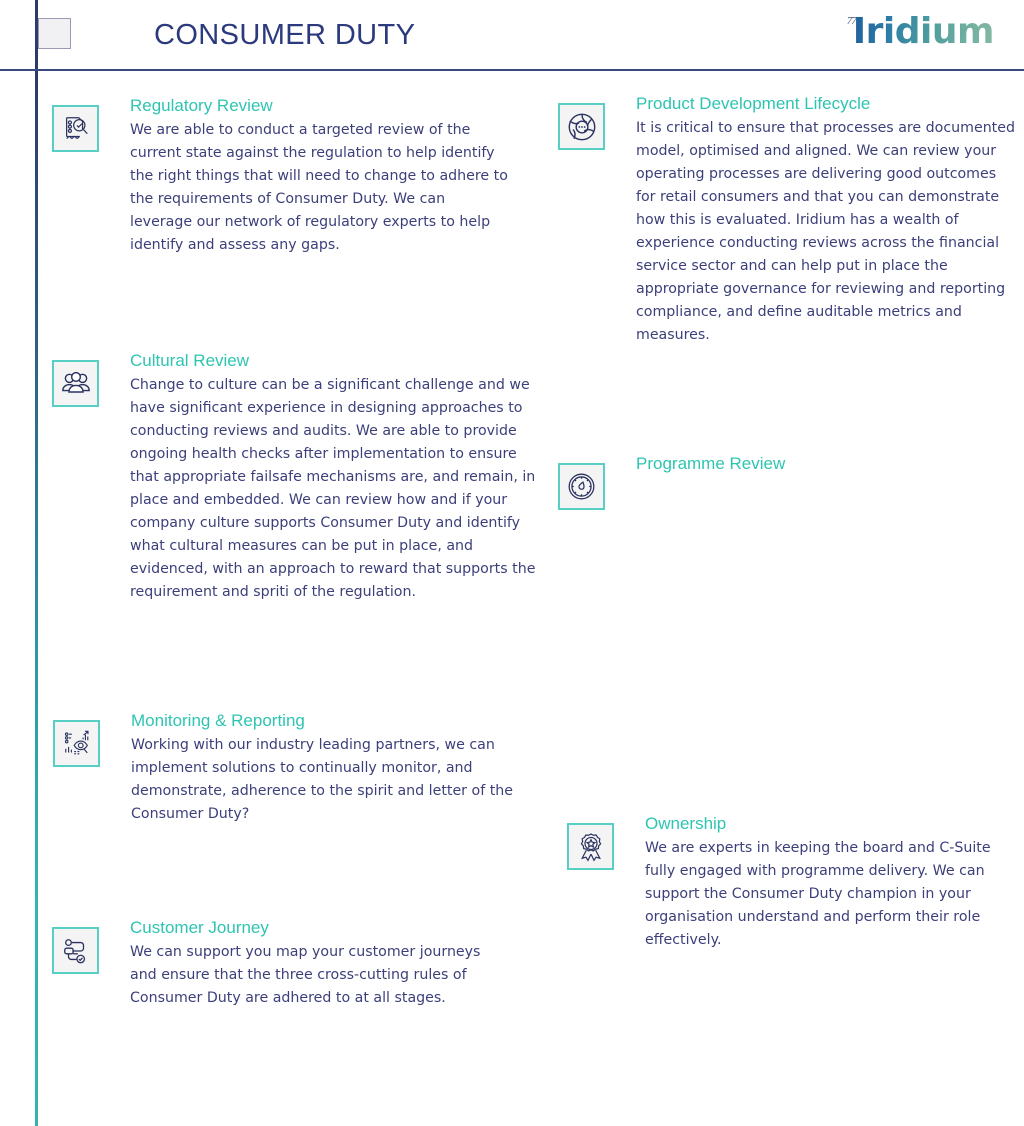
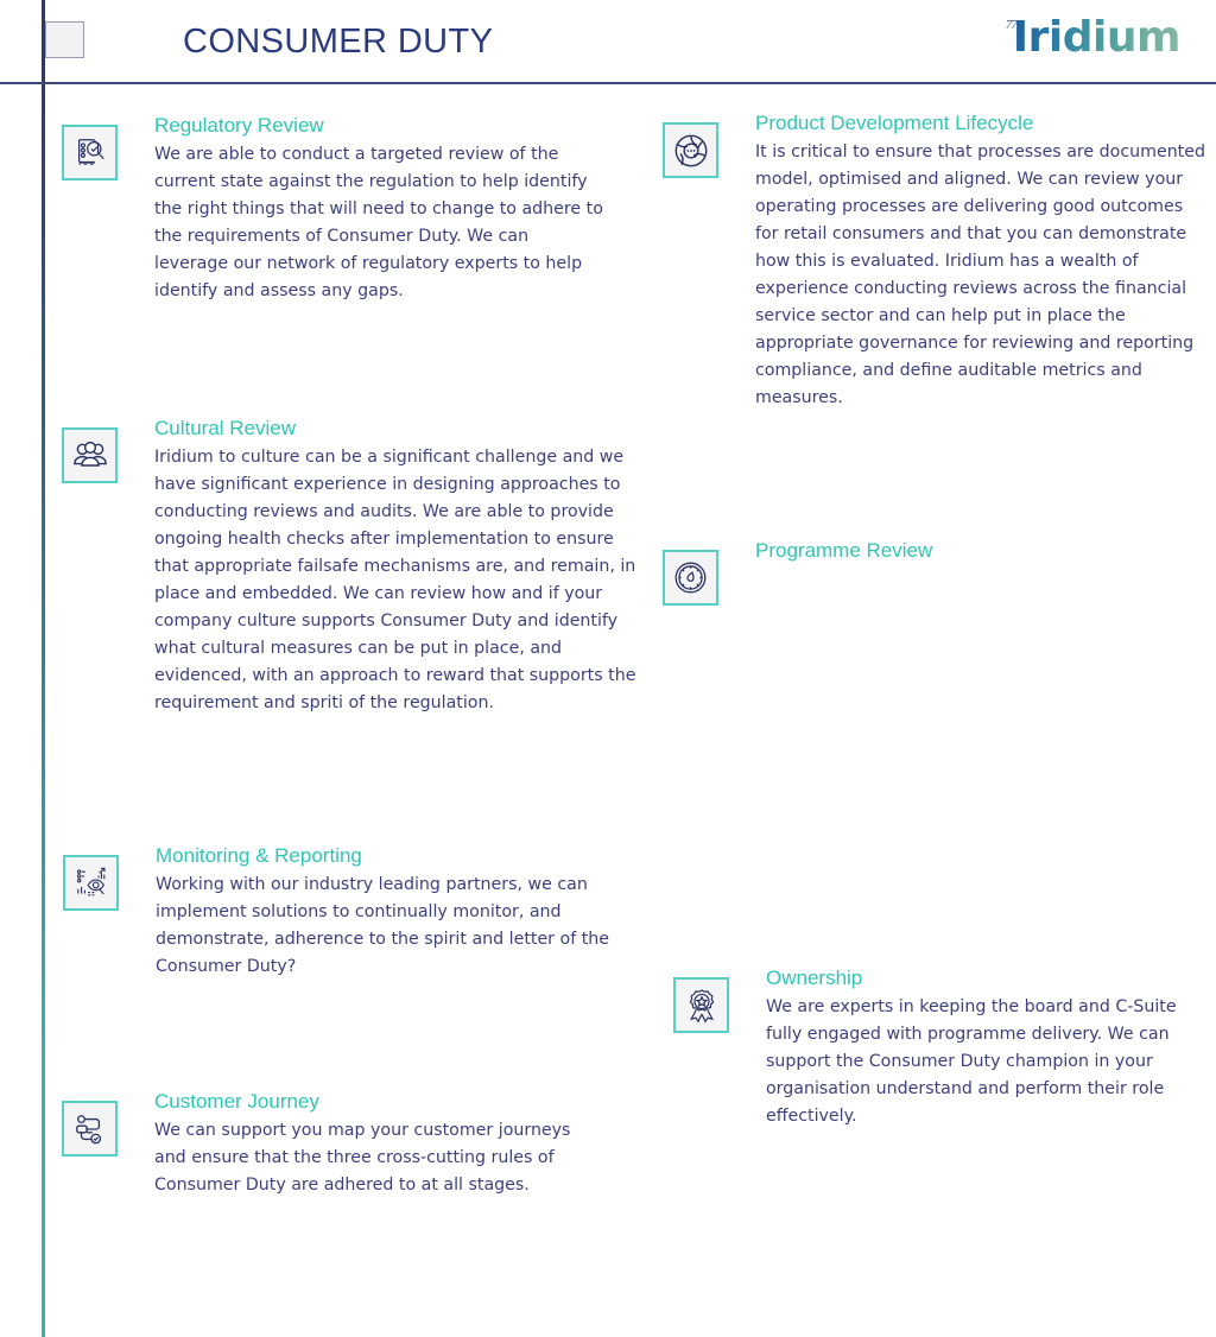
  CONSUMER DUTY
  Iridium
  Regulatory Review
  We are able to conduct a targeted review of the
  current state against the regulation to help identify
  the right things that will need to change to adhere to
  the requirements of Consumer Duty. We can
  leverage our network of regulatory experts to help
  identify and assess any gaps.
  Cultural Review
- Change to culture can be a significant challenge and we
+ Iridium to culture can be a significant challenge and we
  have significant experience in designing approaches to
  conducting reviews and audits. We are able to provide
  ongoing health checks after implementation to ensure
  that appropriate failsafe mechanisms are, and remain, in
  place and embedded. We can review how and if your
  company culture supports Consumer Duty and identify
  what cultural measures can be put in place, and
  evidenced, with an approach to reward that supports the
  requirement and spriti of the regulation.
  Monitoring & Reporting
  Working with our industry leading partners, we can
  implement solutions to continually monitor, and
  demonstrate, adherence to the spirit and letter of the
  Consumer Duty?
  Customer Journey
  We can support you map your customer journeys
  and ensure that the three cross-cutting rules of
  Consumer Duty are adhered to at all stages.
  Product Development Lifecycle
  It is critical to ensure that processes are documented
  model, optimised and aligned. We can review your
  operating processes are delivering good outcomes
  for retail consumers and that you can demonstrate
  how this is evaluated. Iridium has a wealth of
  experience conducting reviews across the financial
  service sector and can help put in place the
  appropriate governance for reviewing and reporting
  compliance, and define auditable metrics and
  measures.
  Programme Review
  Ownership
  We are experts in keeping the board and C-Suite
  fully engaged with programme delivery. We can
  support the Consumer Duty champion in your
  organisation understand and perform their role
  effectively.
